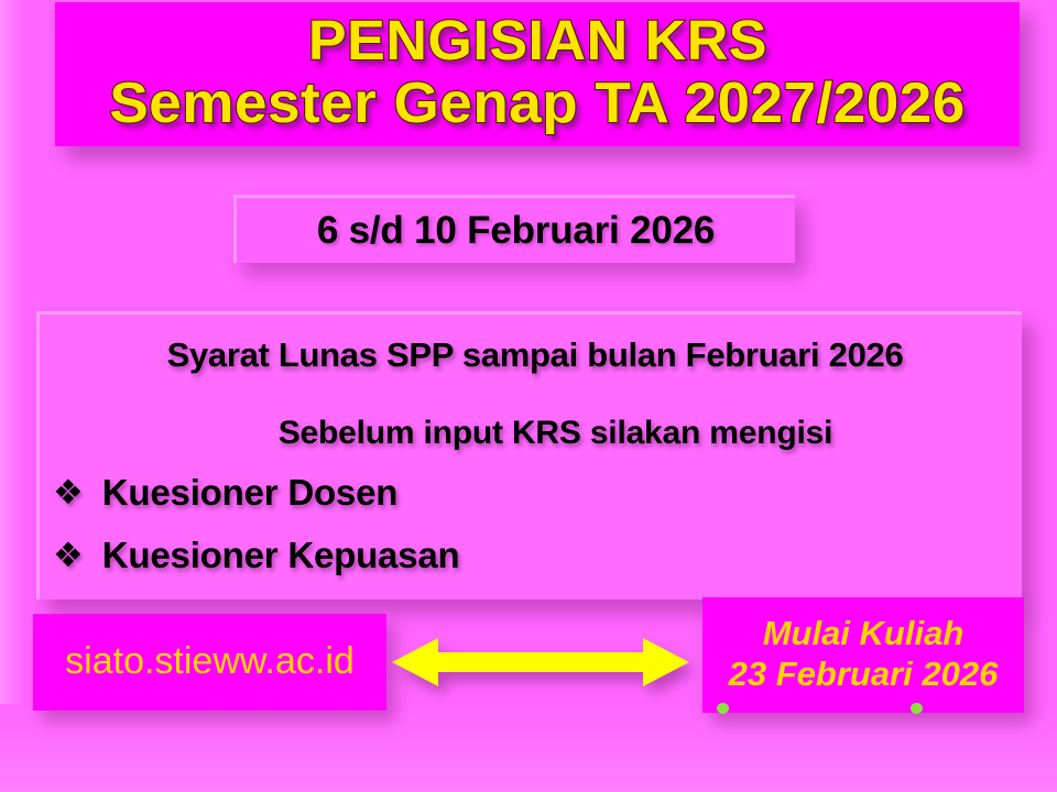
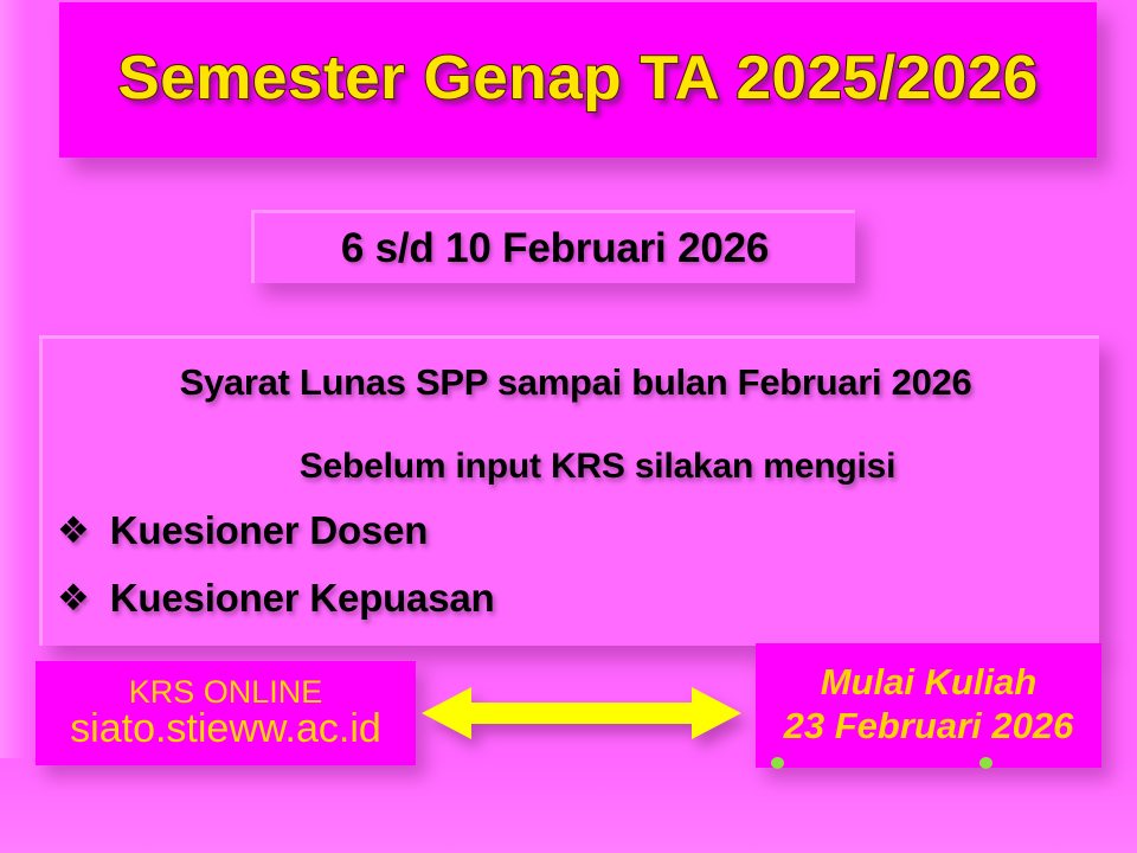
- PENGISIAN KRS
- Semester Genap TA 2027/2026
+ Semester Genap TA 2025/2026
  6 s/d 10 Februari 2026
  Syarat Lunas SPP sampai bulan Februari 2026
  Sebelum input KRS silakan mengisi
  ❖
  Kuesioner Dosen
  ❖
  Kuesioner Kepuasan
+ KRS ONLINE
  siato.stieww.ac.id
  Mulai Kuliah
  23 Februari 2026
